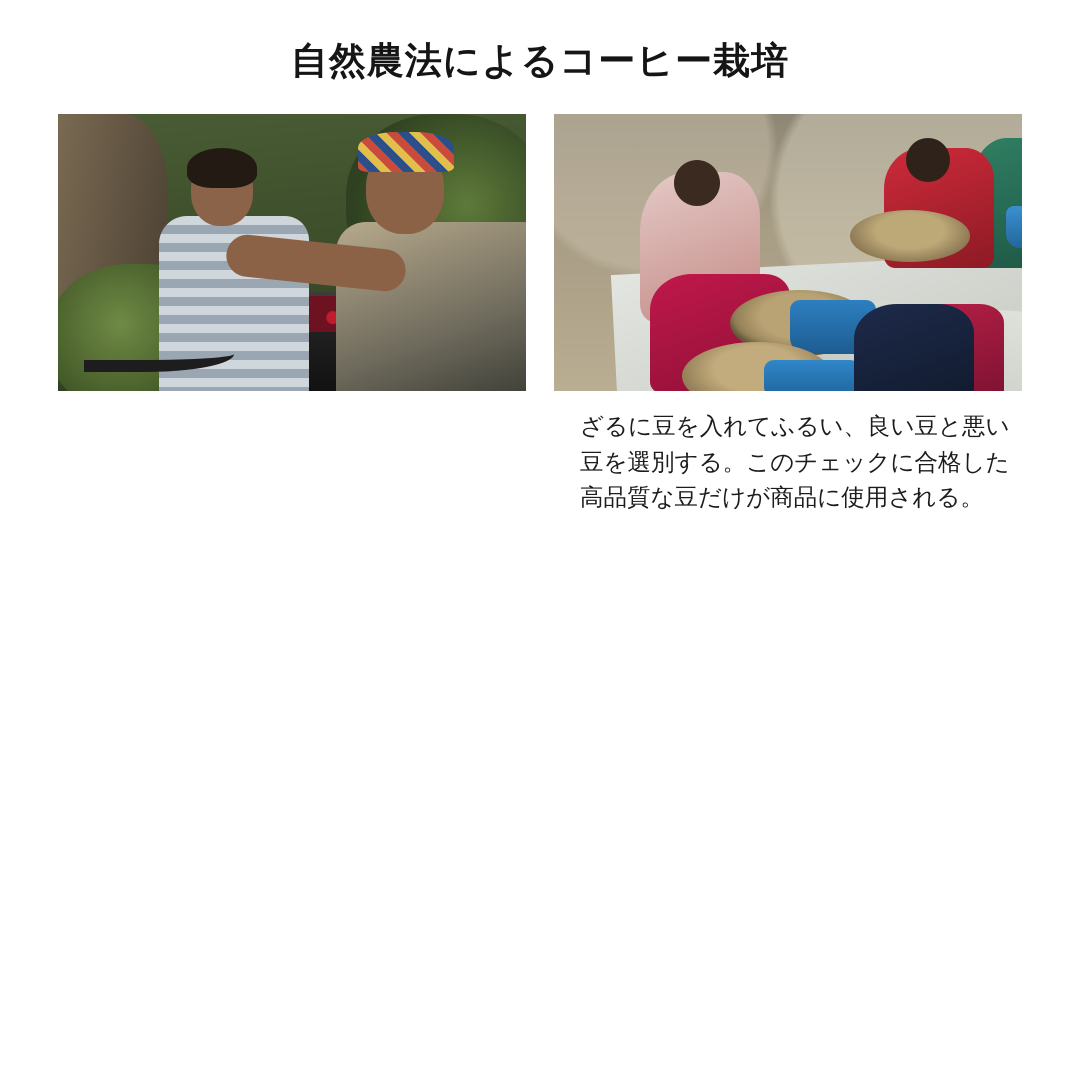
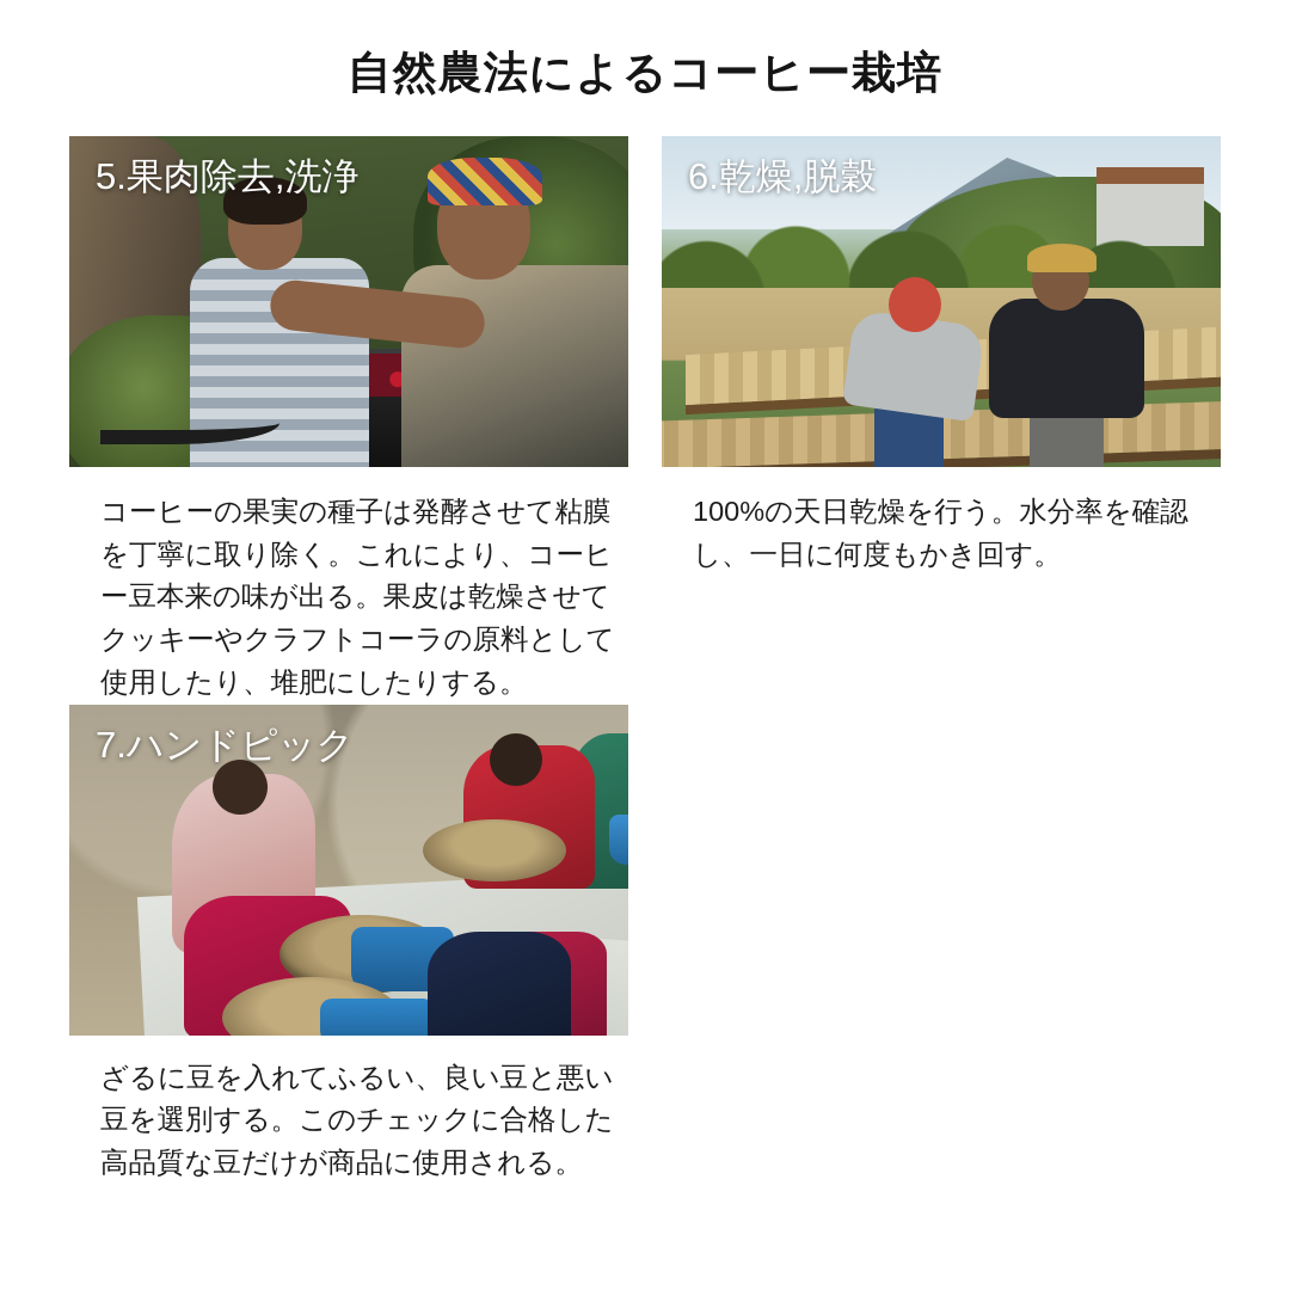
  自然農法によるコーヒー栽培
+ 5.果肉除去,洗浄
+ コーヒーの果実の種子は発酵させて粘膜
+ を丁寧に取り除く。これにより、コーヒ
+ ー豆本来の味が出る。果皮は乾燥させて
+ クッキーやクラフトコーラの原料として
+ 使用したり、堆肥にしたりする。
+ 6.乾燥,脱穀
+ 100%の天日乾燥を行う。水分率を確認
+ し、一日に何度もかき回す。
+ 7.ハンドピック
  ざるに豆を入れてふるい、良い豆と悪い
  豆を選別する。このチェックに合格した
  高品質な豆だけが商品に使用される。
